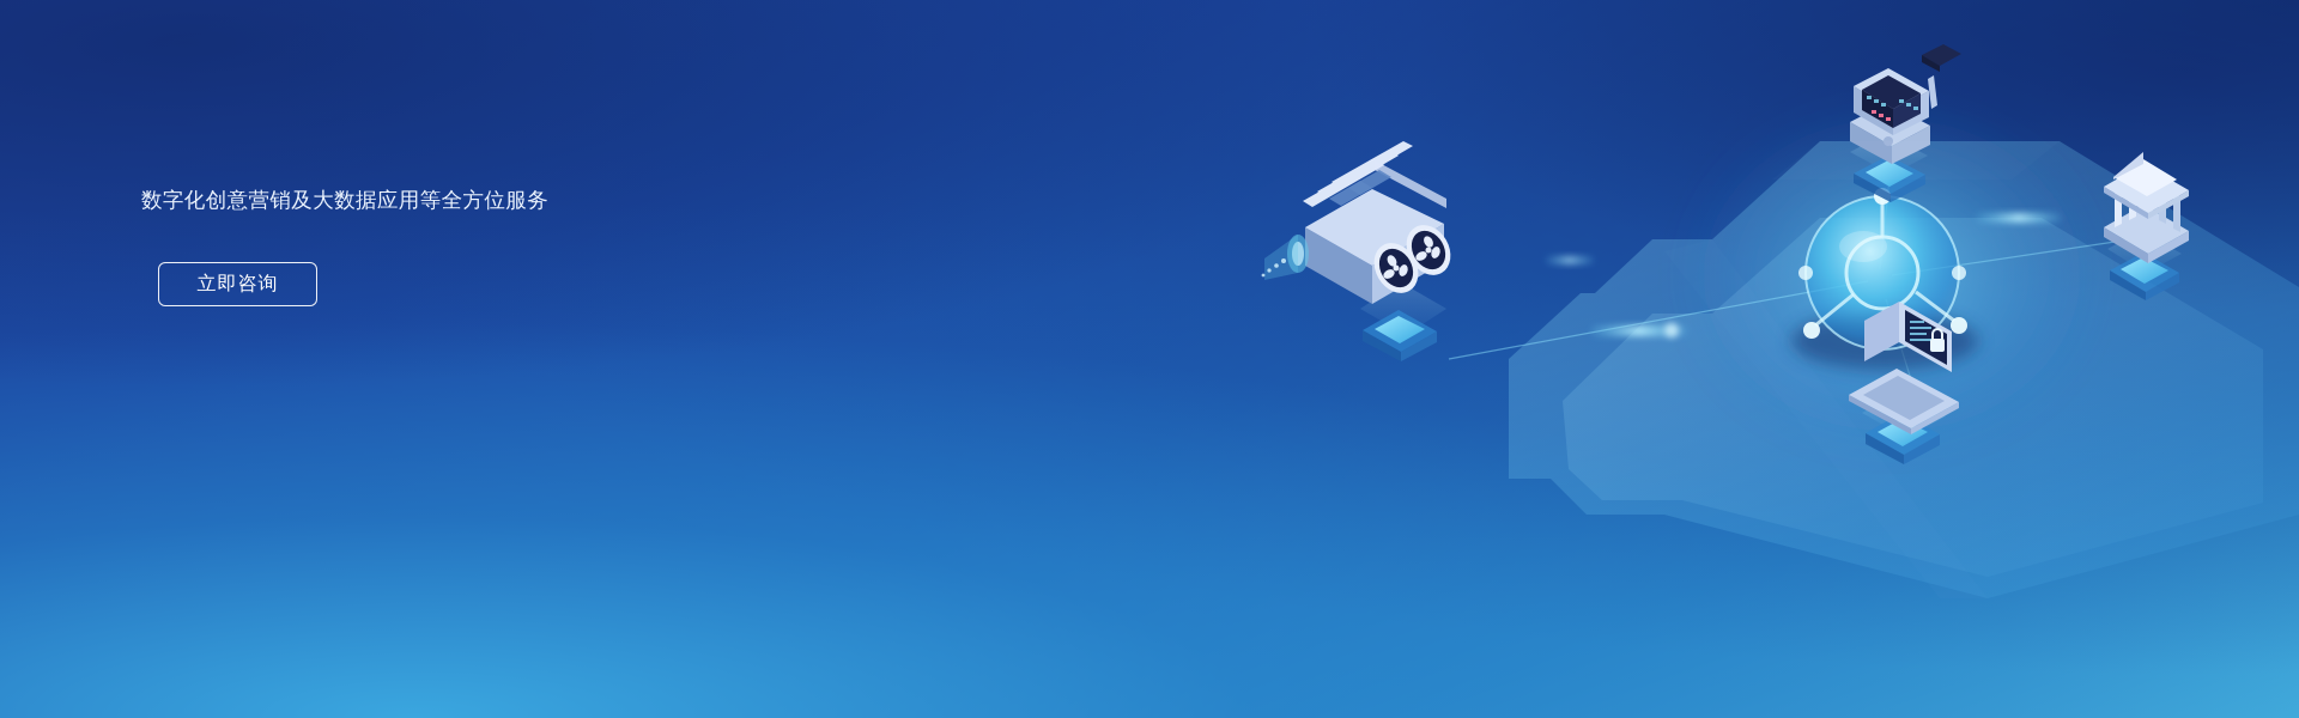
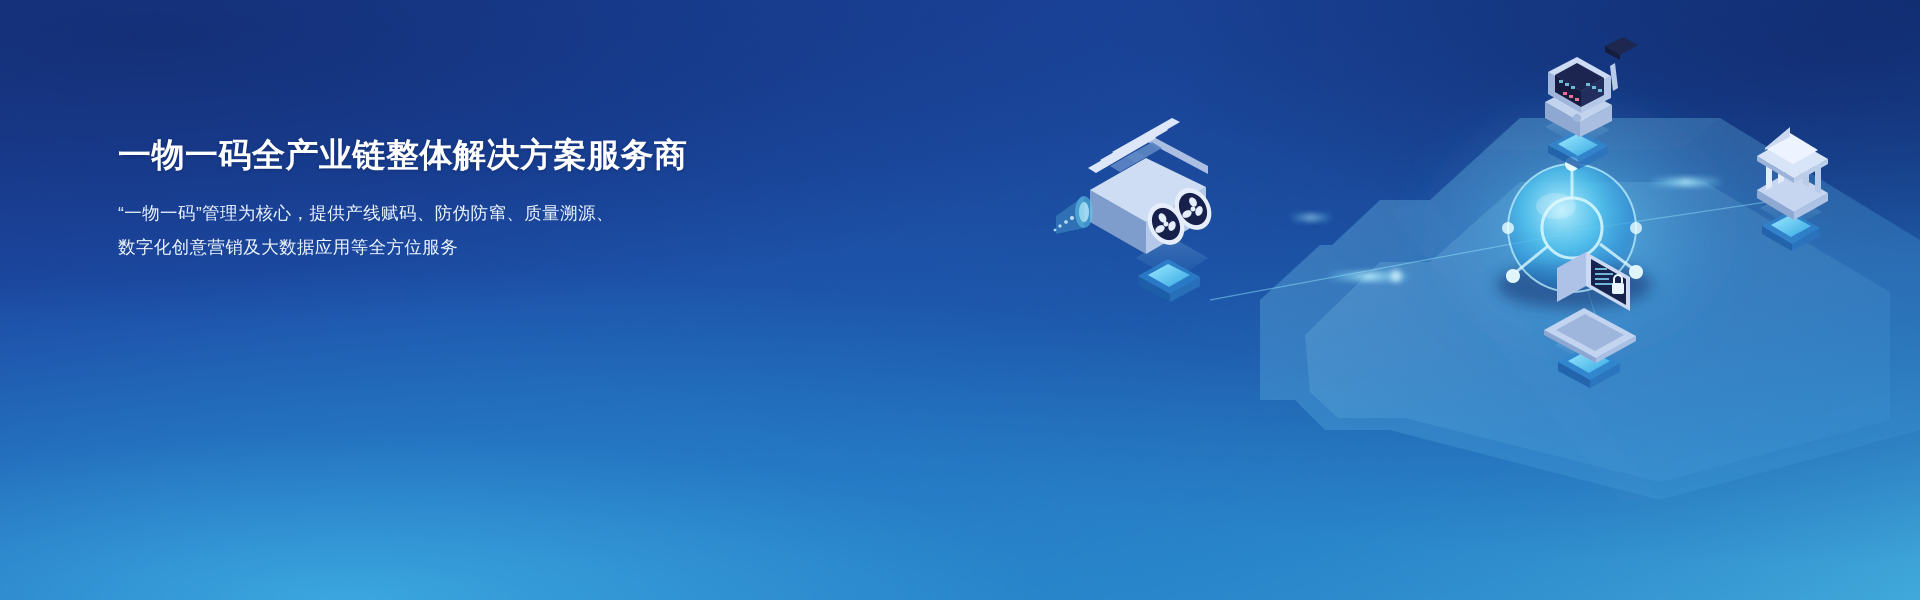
+ 一物一码全产业链整体解决方案服务商
+ “一物一码”管理为核心，提供产线赋码、防伪防窜、质量溯源、
  数字化创意营销及大数据应用等全方位服务
- 立即咨询
